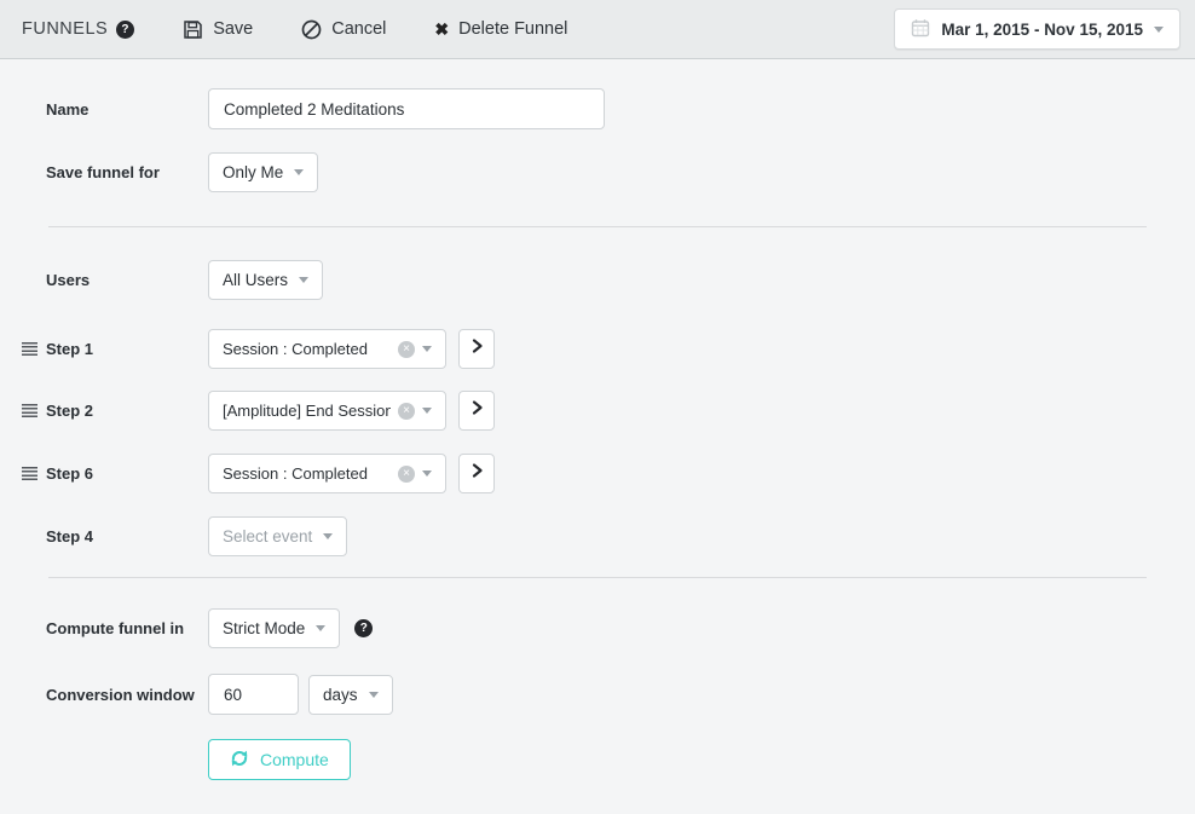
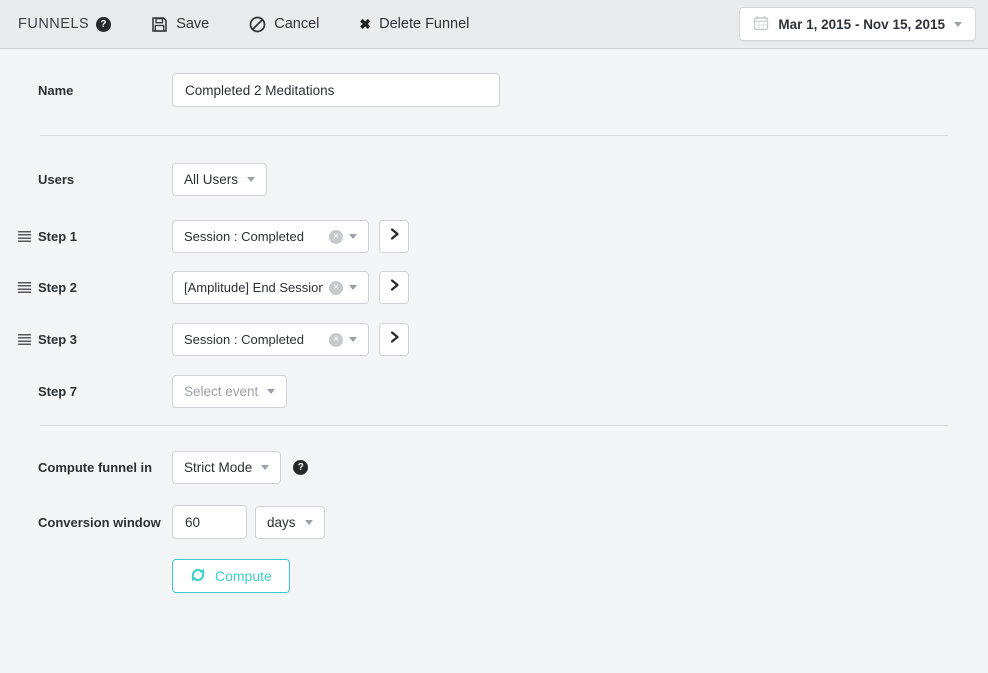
  FUNNELS
  ?
  Save
  Cancel
  ✖
  Delete Funnel
  Mar 1, 2015 - Nov 15, 2015
  Name
  Completed 2 Meditations
- Save funnel for
- Only Me
  Users
  All Users
  Step 1
  Session : Completed
  ×
  Step 2
  [Amplitude] End Session
  ×
- Step 6
+ Step 3
  Session : Completed
  ×
- Step 4
+ Step 7
  Select event
  Compute funnel in
  Strict Mode
  ?
  Conversion window
  60
  days
  Compute
